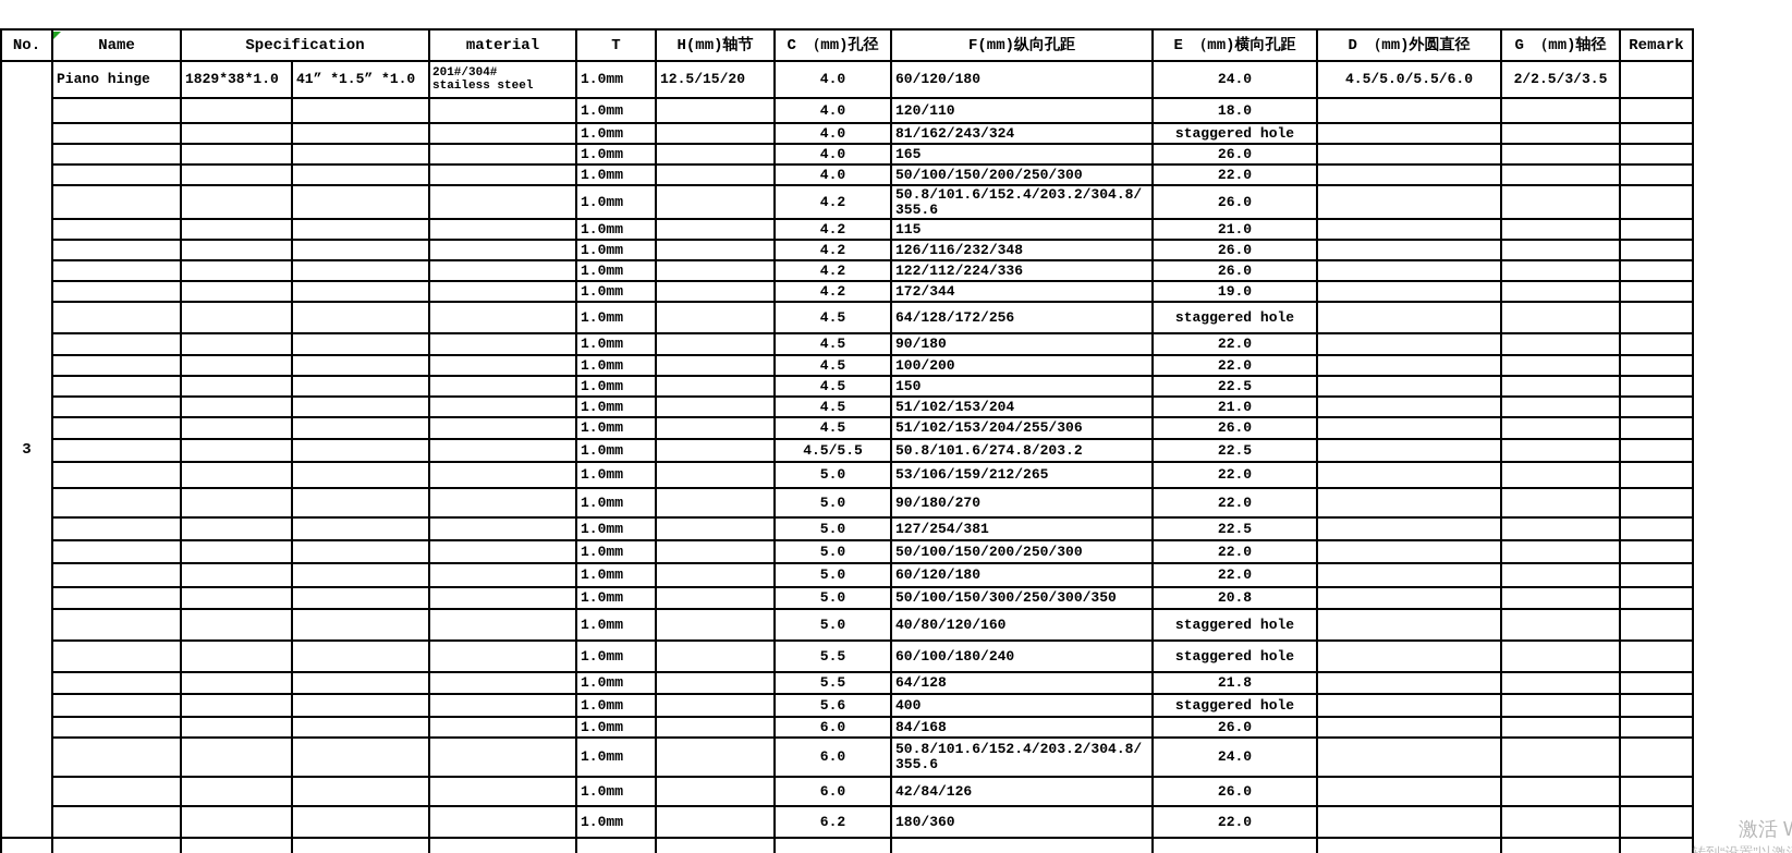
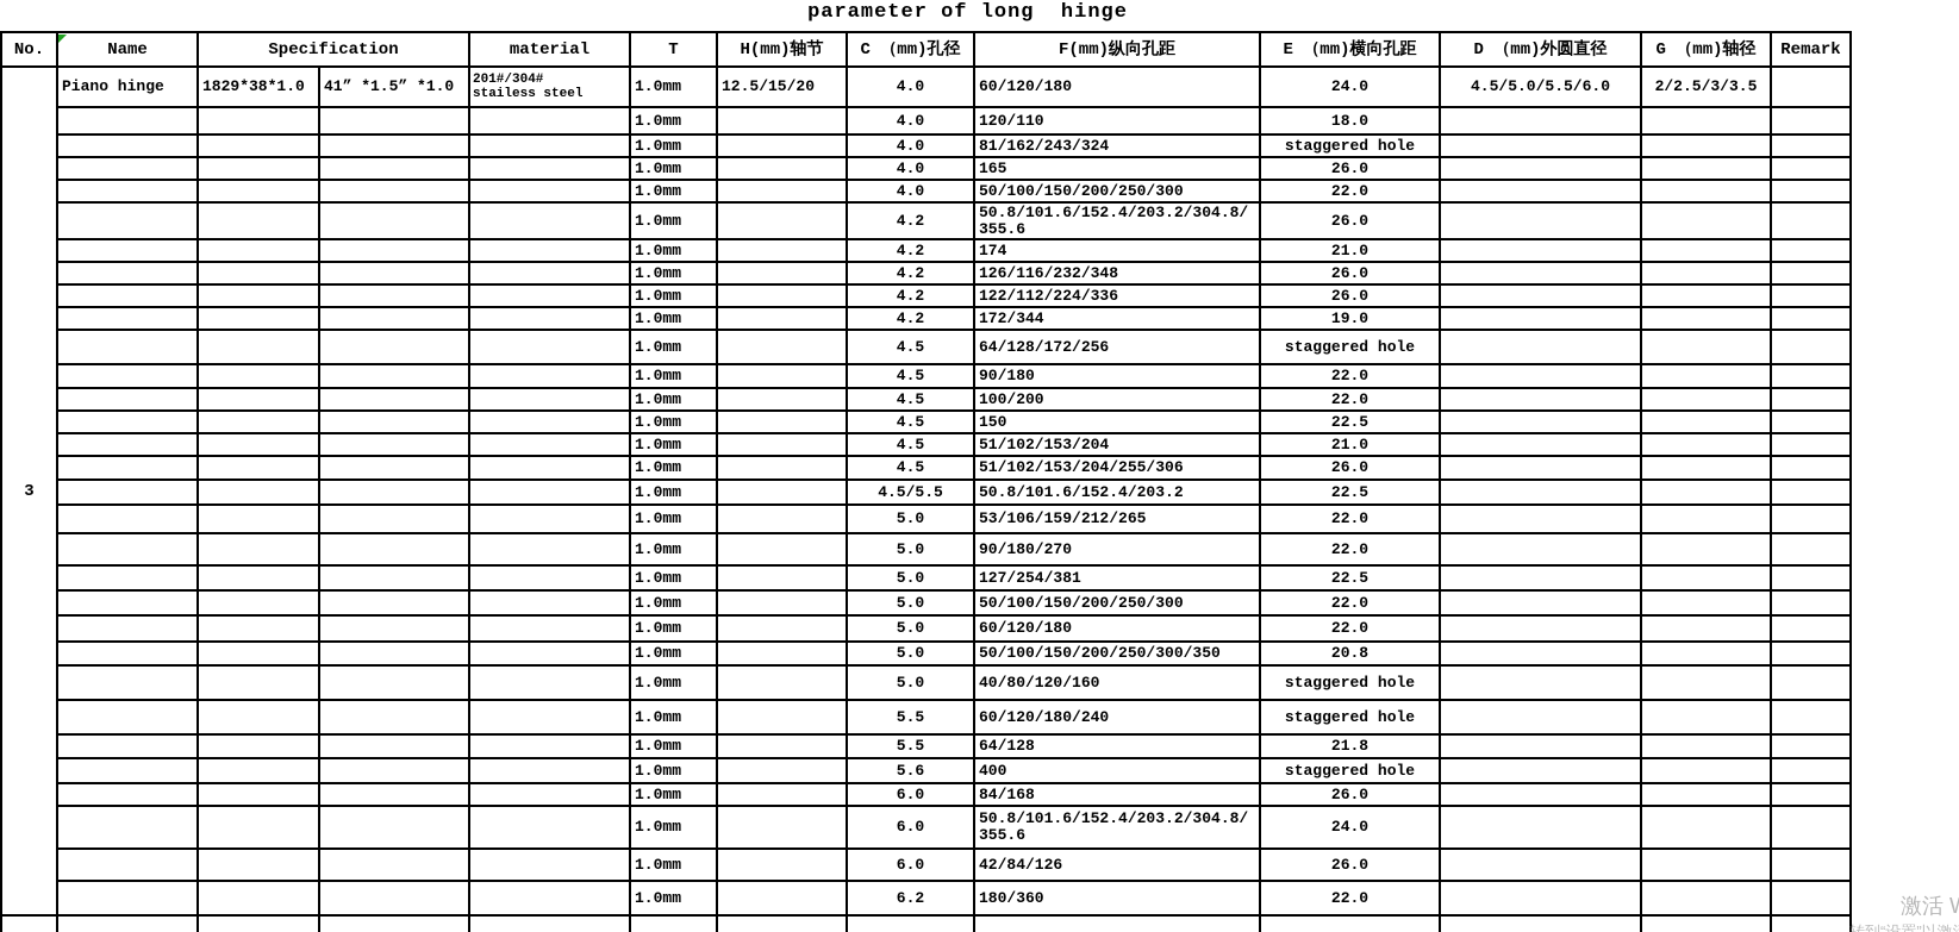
+ parameter of long hinge
  No.	Name	Specification	material	T	H(mm)轴节	C （mm)孔径	F(mm)纵向孔距	E （mm)横向孔距	D （mm)外圆直径	G （mm)轴径	Remark
  3	Piano hinge	1829*38*1.0	41” *1.5” *1.0	201#/304#stailess steel	1.0mm	12.5/15/20	4.0	60/120/180	24.0	4.5/5.0/5.5/6.0	2/2.5/3/3.5
  				1.0mm		4.0	120/110	18.0
  				1.0mm		4.0	81/162/243/324	staggered hole
  				1.0mm		4.0	165	26.0
  				1.0mm		4.0	50/100/150/200/250/300	22.0
  				1.0mm		4.2	50.8/101.6/152.4/203.2/304.8/355.6	26.0
- 				1.0mm		4.2	115	21.0
+ 				1.0mm		4.2	174	21.0
  				1.0mm		4.2	126/116/232/348	26.0
  				1.0mm		4.2	122/112/224/336	26.0
  				1.0mm		4.2	172/344	19.0
  				1.0mm		4.5	64/128/172/256	staggered hole
  				1.0mm		4.5	90/180	22.0
  				1.0mm		4.5	100/200	22.0
  				1.0mm		4.5	150	22.5
  				1.0mm		4.5	51/102/153/204	21.0
  				1.0mm		4.5	51/102/153/204/255/306	26.0
- 				1.0mm		4.5/5.5	50.8/101.6/274.8/203.2	22.5
+ 				1.0mm		4.5/5.5	50.8/101.6/152.4/203.2	22.5
  				1.0mm		5.0	53/106/159/212/265	22.0
  				1.0mm		5.0	90/180/270	22.0
  				1.0mm		5.0	127/254/381	22.5
  				1.0mm		5.0	50/100/150/200/250/300	22.0
  				1.0mm		5.0	60/120/180	22.0
- 				1.0mm		5.0	50/100/150/300/250/300/350	20.8
+ 				1.0mm		5.0	50/100/150/200/250/300/350	20.8
  				1.0mm		5.0	40/80/120/160	staggered hole
- 				1.0mm		5.5	60/100/180/240	staggered hole
+ 				1.0mm		5.5	60/120/180/240	staggered hole
  				1.0mm		5.5	64/128	21.8
  				1.0mm		5.6	400	staggered hole
  				1.0mm		6.0	84/168	26.0
  				1.0mm		6.0	50.8/101.6/152.4/203.2/304.8/355.6	24.0
  				1.0mm		6.0	42/84/126	26.0
  				1.0mm		6.2	180/360	22.0
